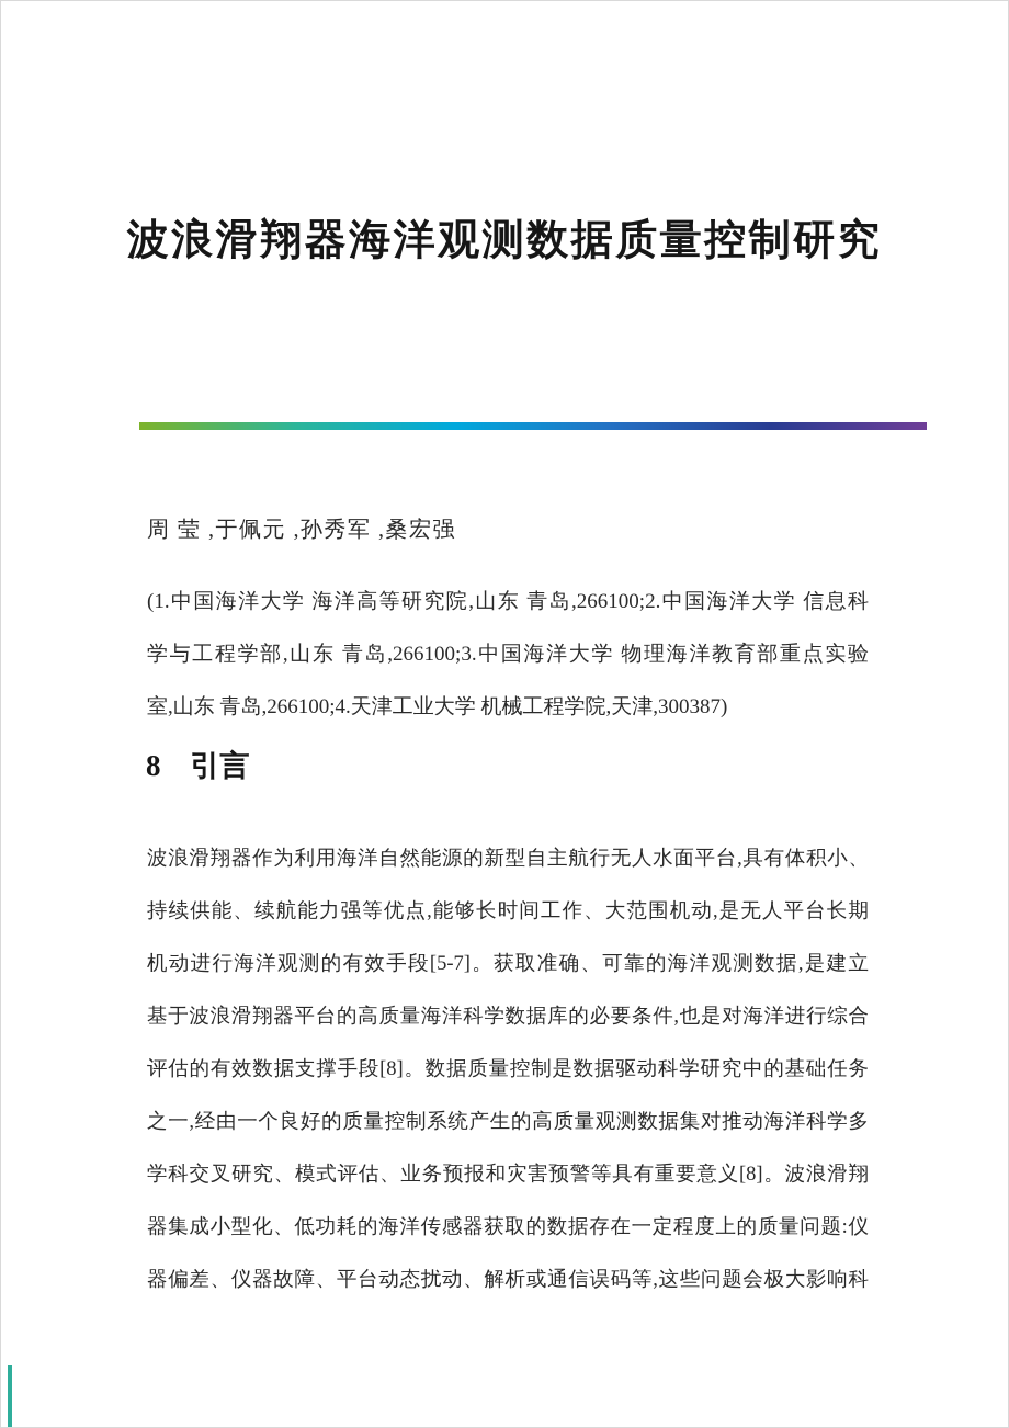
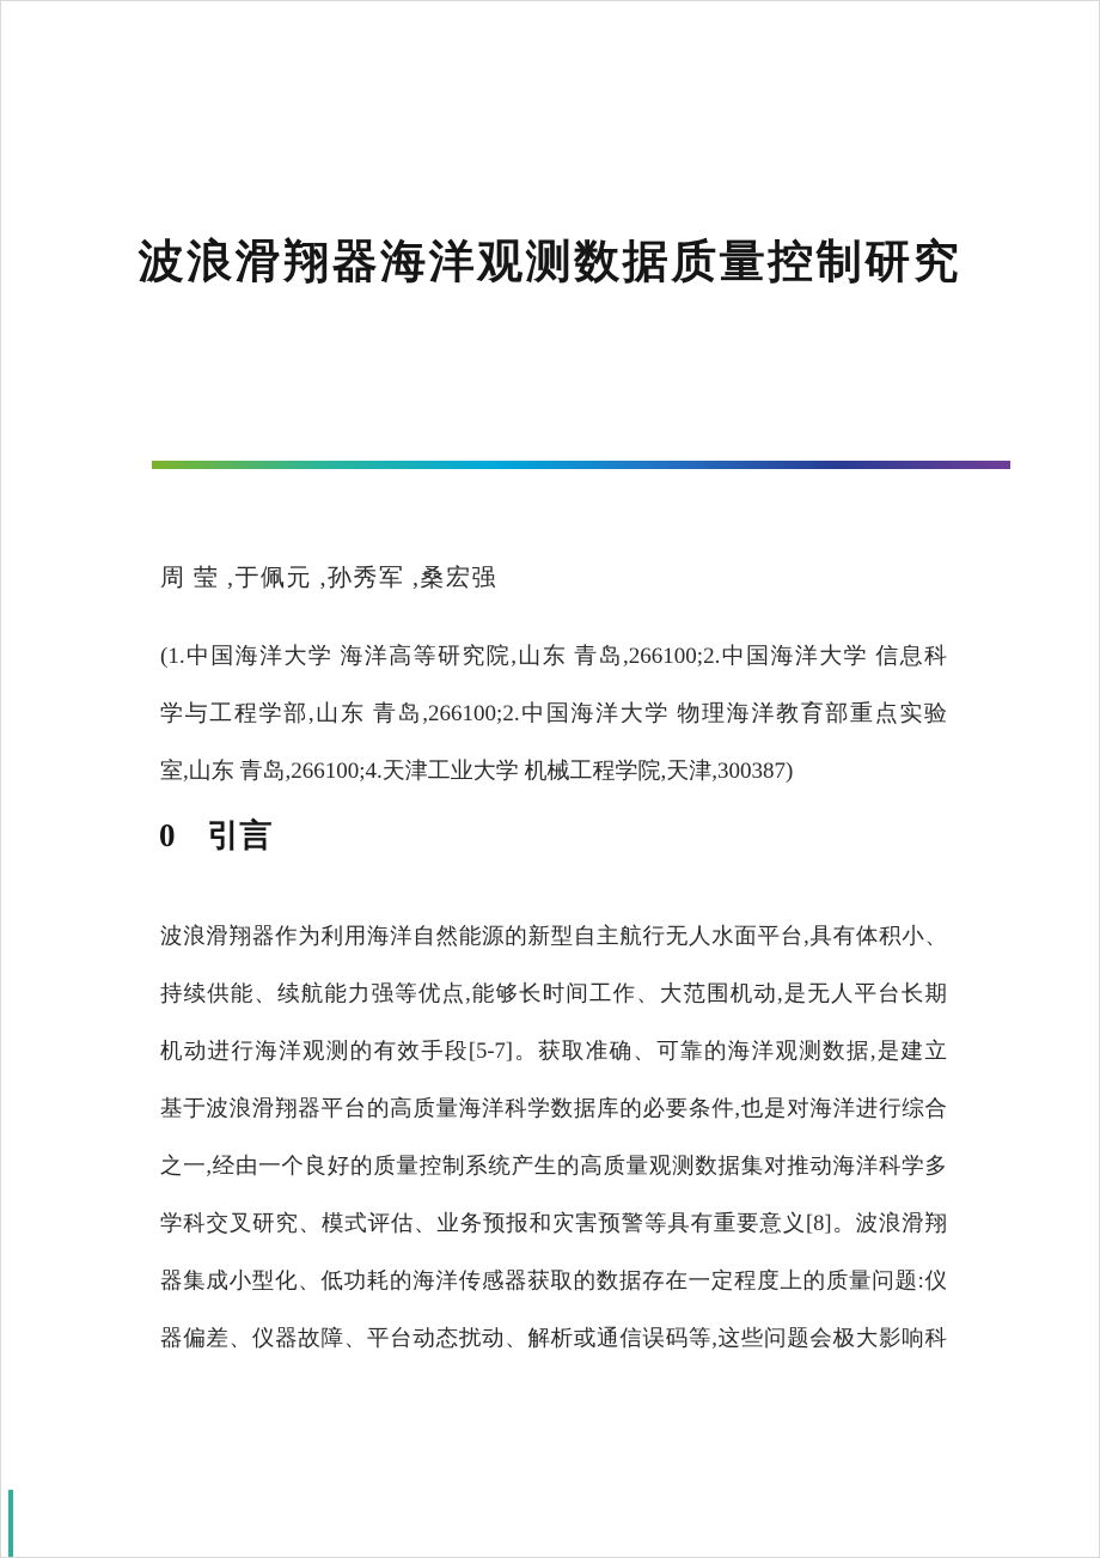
  波浪滑翔器海洋观测数据质量控制研究
  周 莹 ,于佩元 ,孙秀军 ,桑宏强
  (1.中国海洋大学 海洋高等研究院,山东 青岛,266100;2.中国海洋大学 信息科
- 学与工程学部,山东 青岛,266100;3.中国海洋大学 物理海洋教育部重点实验
+ 学与工程学部,山东 青岛,266100;2.中国海洋大学 物理海洋教育部重点实验
  室,山东 青岛,266100;4.天津工业大学 机械工程学院,天津,300387)
- 8 引言
+ 0 引言
  波浪滑翔器作为利用海洋自然能源的新型自主航行无人水面平台,具有体积小、
  持续供能、续航能力强等优点,能够长时间工作、大范围机动,是无人平台长期
  机动进行海洋观测的有效手段[5-7]。获取准确、可靠的海洋观测数据,是建立
  基于波浪滑翔器平台的高质量海洋科学数据库的必要条件,也是对海洋进行综合
- 评估的有效数据支撑手段[8]。数据质量控制是数据驱动科学研究中的基础任务
  之一,经由一个良好的质量控制系统产生的高质量观测数据集对推动海洋科学多
  学科交叉研究、模式评估、业务预报和灾害预警等具有重要意义[8]。波浪滑翔
  器集成小型化、低功耗的海洋传感器获取的数据存在一定程度上的质量问题:仪
  器偏差、仪器故障、平台动态扰动、解析或通信误码等,这些问题会极大影响科
